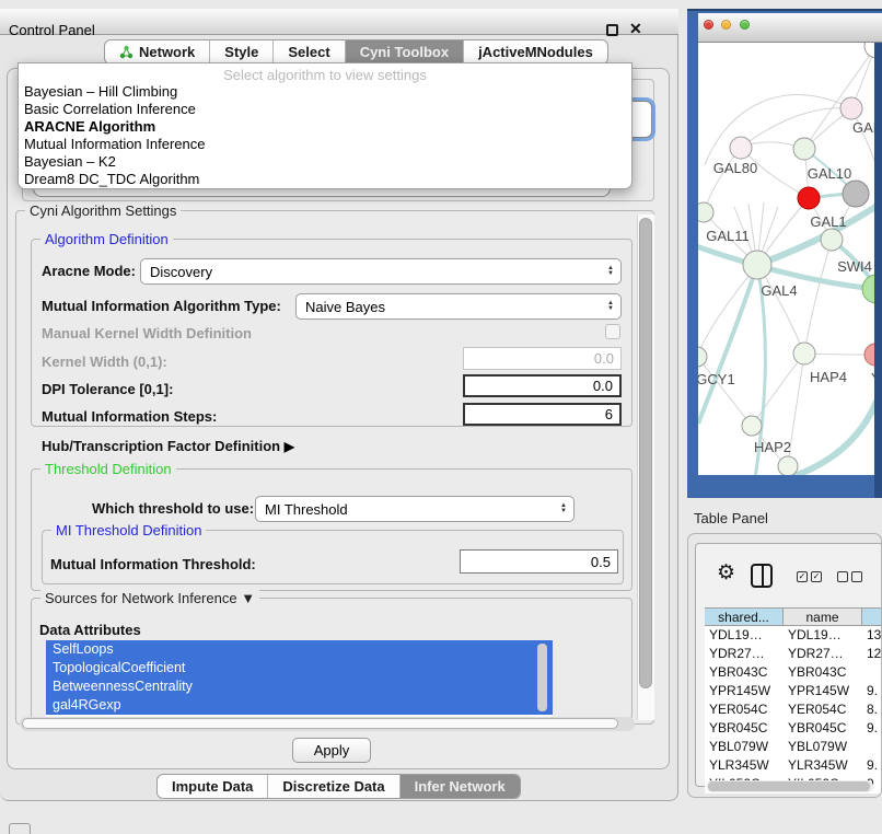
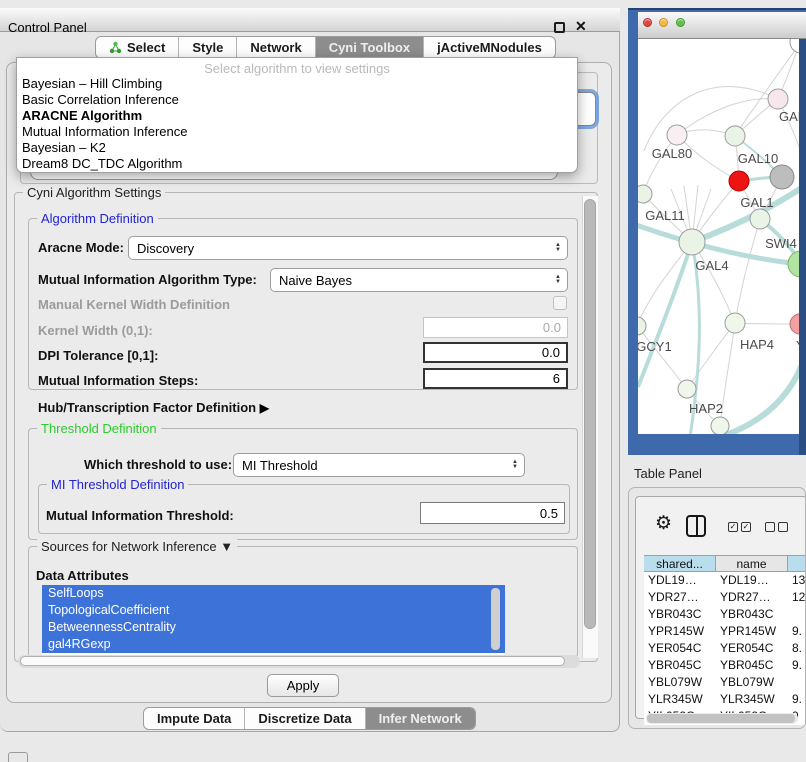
  Control Panel
  ✕
- Network
+ Select
  Style
- Select
+ Network
  Cyni Toolbox
  jActiveMNodules
  Select algorithm to view settings
  Bayesian – Hill Climbing
  Basic Correlation Inference
  ARACNE Algorithm
  Mutual Information Inference
  Bayesian – K2
  Dream8 DC_TDC Algorithm
  Cyni Algorithm Settings
  Algorithm Definition
  Aracne Mode:
  Discovery
  Mutual Information Algorithm Type:
  Naive Bayes
  Manual Kernel Width Definition
  Kernel Width (0,1):
  0.0
  DPI Tolerance [0,1]:
  0.0
  Mutual Information Steps:
  6
  Hub/Transcription Factor Definition ▶
  Threshold Definition
  Which threshold to use:
  MI Threshold
  MI Threshold Definition
  Mutual Information Threshold:
  0.5
  Sources for Network Inference ▼
  Data Attributes
  SelfLoops
  TopologicalCoefficient
  BetweennessCentrality
  gal4RGexp
  Apply
  Impute Data
  Discretize Data
  Infer Network
  GAL80
  GAL10
  GAL1
  GAL11
  SWI4
  GAL4
  GCY1
  HAP4
  HAP2
  Table Panel
  ⚙
  ✓
  ✓
  shared...
  name
  YDL19…
  YDL19…
  13
  YDR27…
  YDR27…
  12
  YBR043C
  YBR043C
  YPR145W
  YPR145W
  9.
  YER054C
  YER054C
  8.
  YBR045C
  YBR045C
  9.
  YBL079W
  YBL079W
  YLR345W
  YLR345W
  9.
